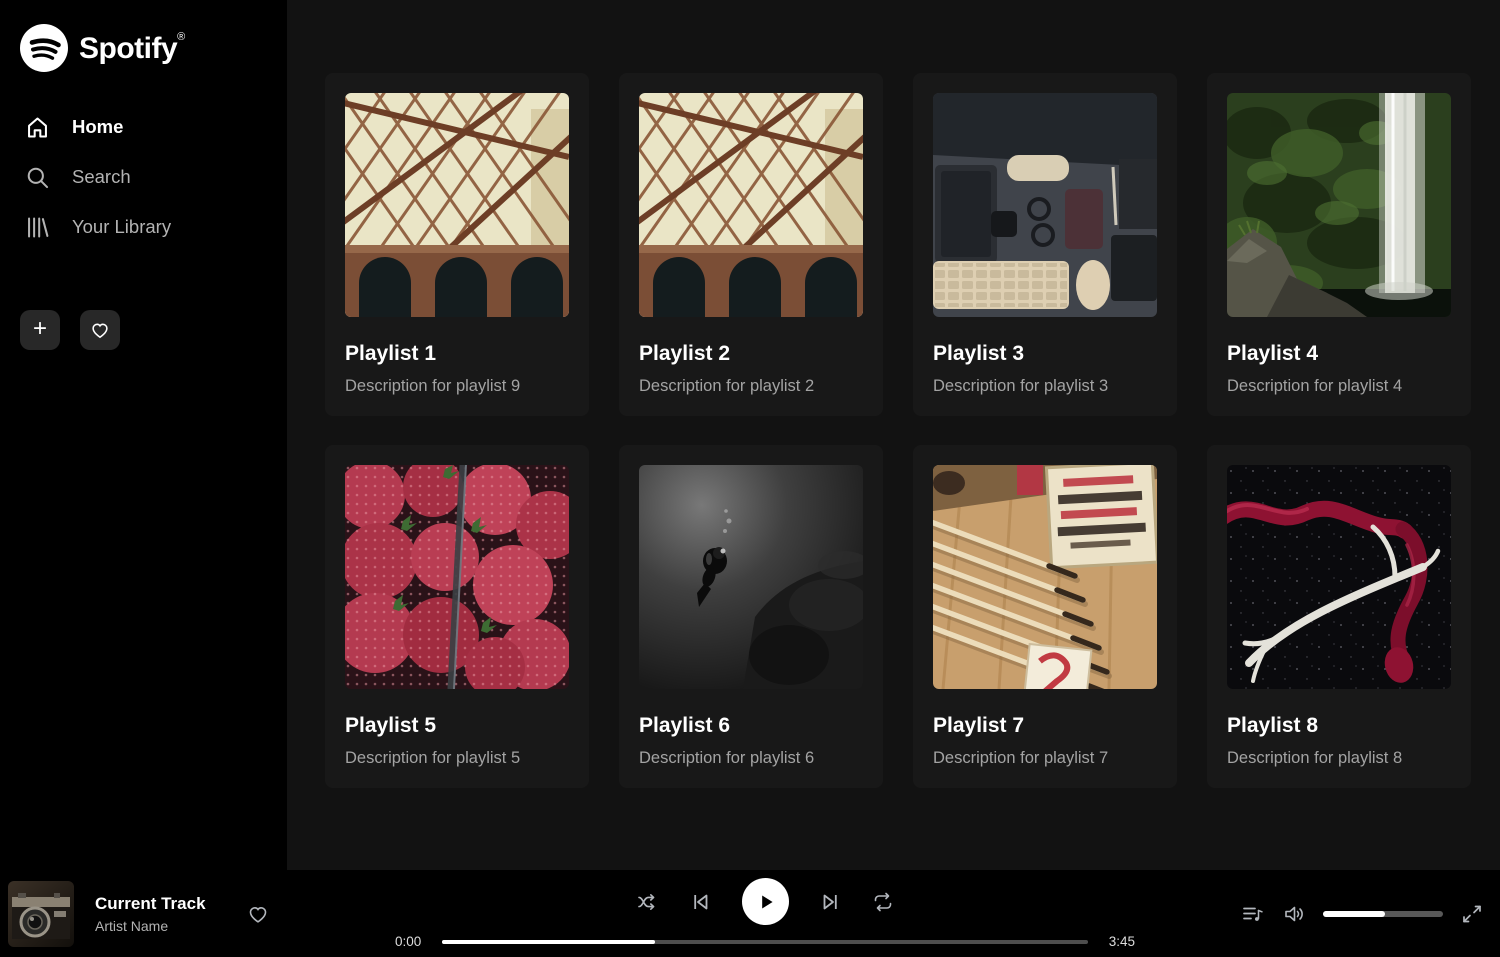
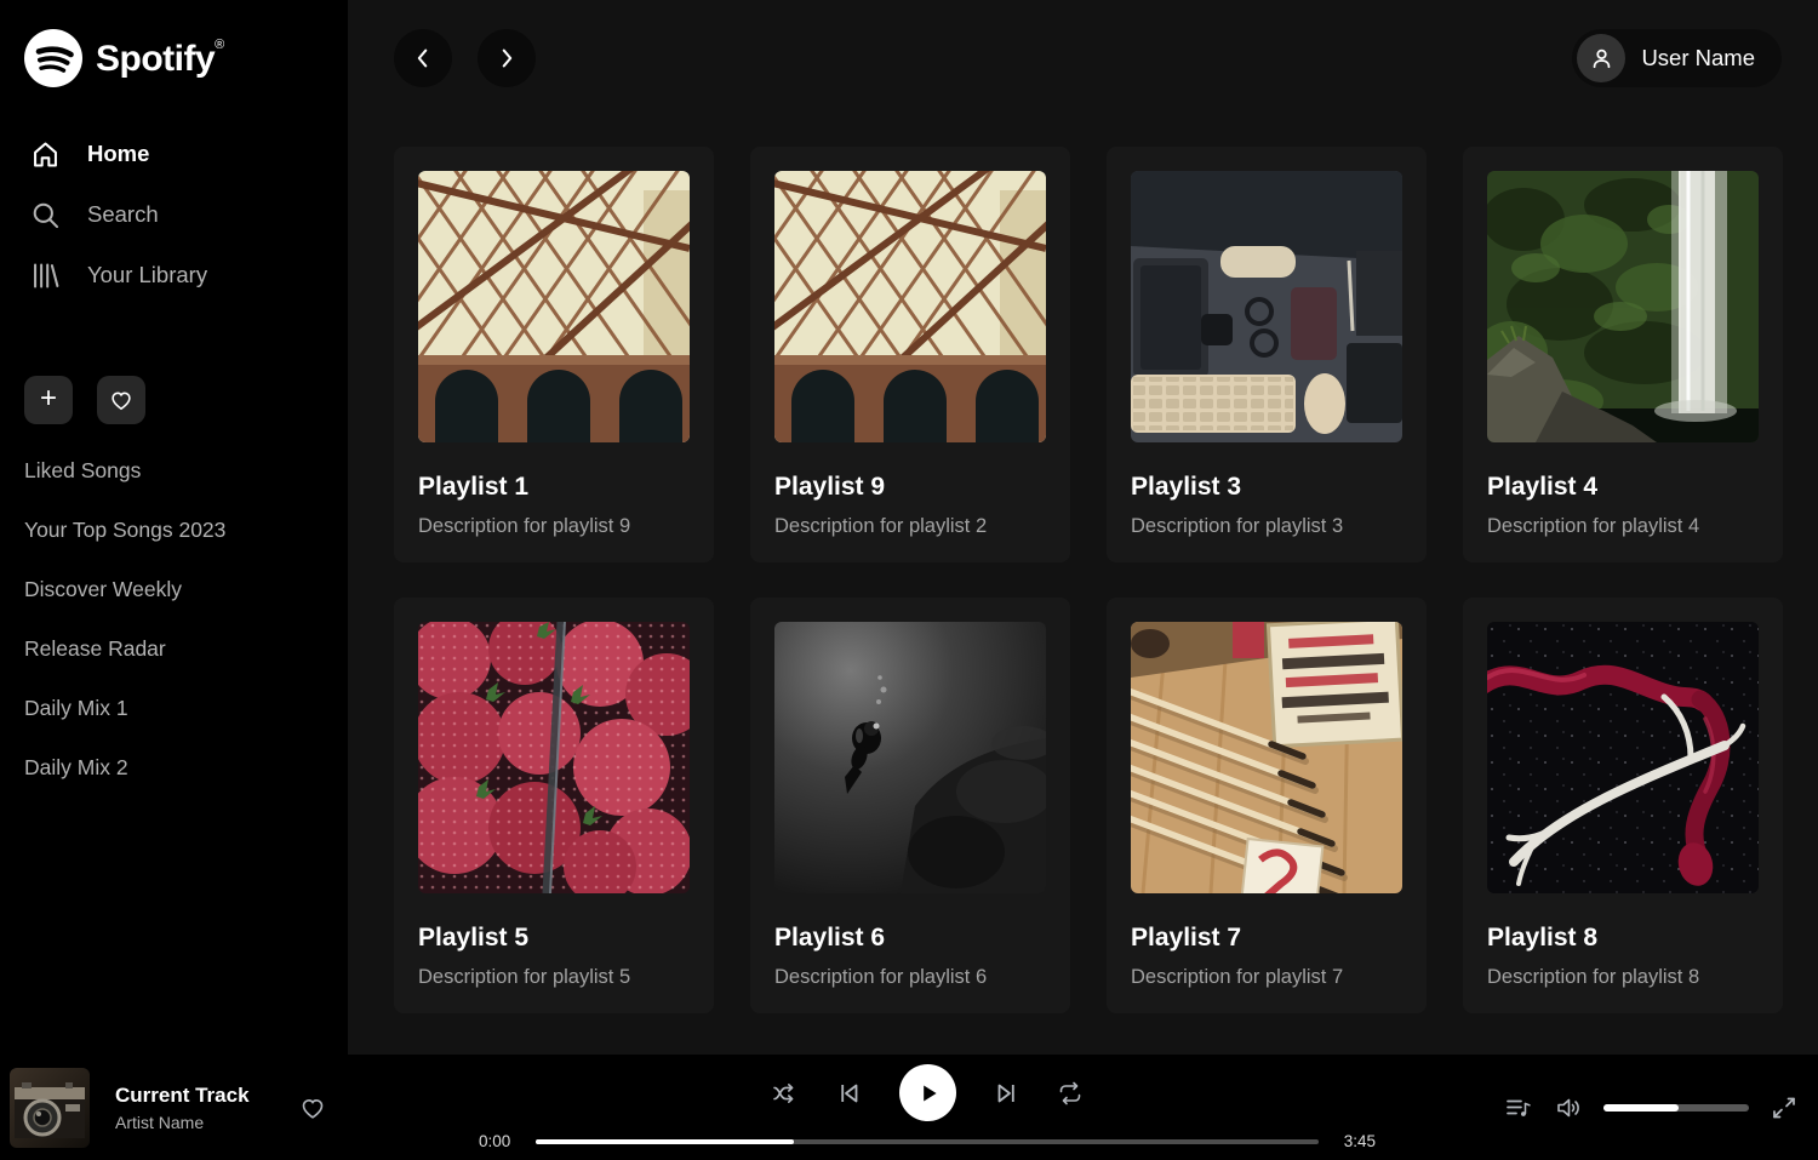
  Spotify®
  Home
  Search
  Your Library
  +
+ Liked Songs
+ Your Top Songs 2023
+ Discover Weekly
+ Release Radar
+ Daily Mix 1
+ Daily Mix 2
+ User Name
  Playlist 1
  Description for playlist 9
- Playlist 2
+ Playlist 9
  Description for playlist 2
  Playlist 3
  Description for playlist 3
  Playlist 4
  Description for playlist 4
  Playlist 5
  Description for playlist 5
  Playlist 6
  Description for playlist 6
  Playlist 7
  Description for playlist 7
  Playlist 8
  Description for playlist 8
  Current Track
  Artist Name
  0:00
  3:45
